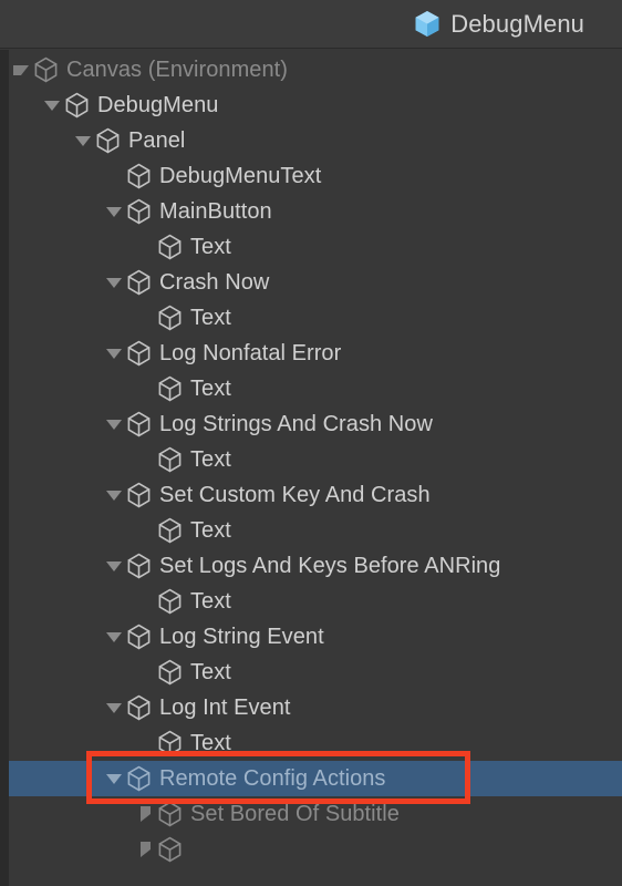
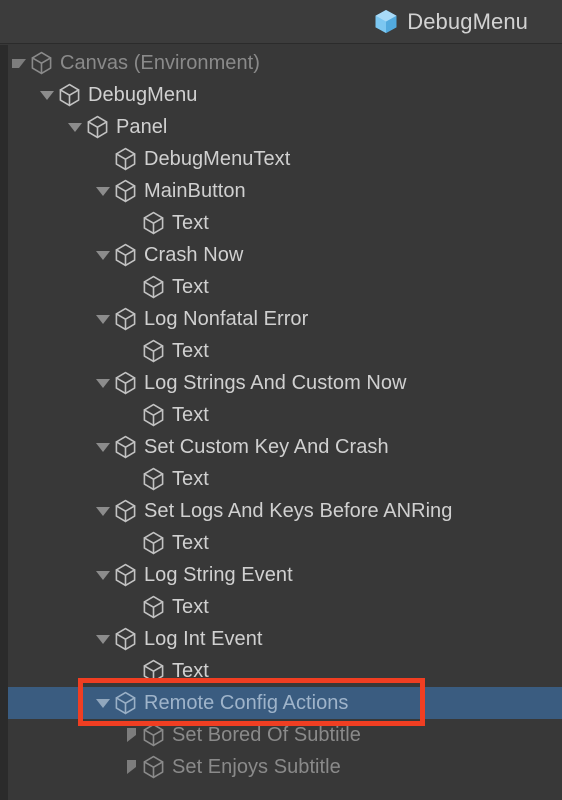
  DebugMenu
  Canvas (Environment)
  DebugMenu
  Panel
  DebugMenuText
  MainButton
  Text
  Crash Now
  Text
  Log Nonfatal Error
  Text
- Log Strings And Crash Now
+ Log Strings And Custom Now
  Text
  Set Custom Key And Crash
  Text
  Set Logs And Keys Before ANRing
  Text
  Log String Event
  Text
  Log Int Event
  Text
  Remote Config Actions
  Set Bored Of Subtitle
+ Set Enjoys Subtitle
